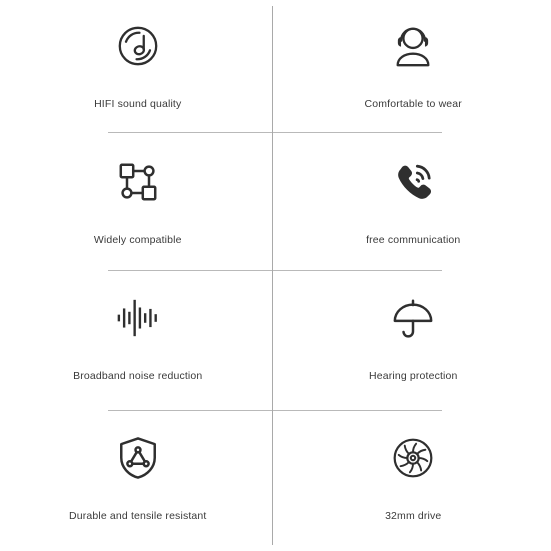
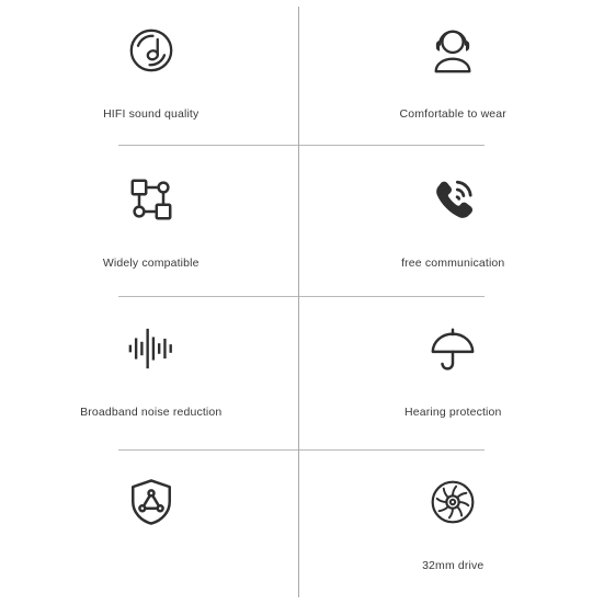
  HIFI sound quality
  Comfortable to wear
  Widely compatible
  free communication
  Broadband noise reduction
  Hearing protection
- Durable and tensile resistant
  32mm drive
